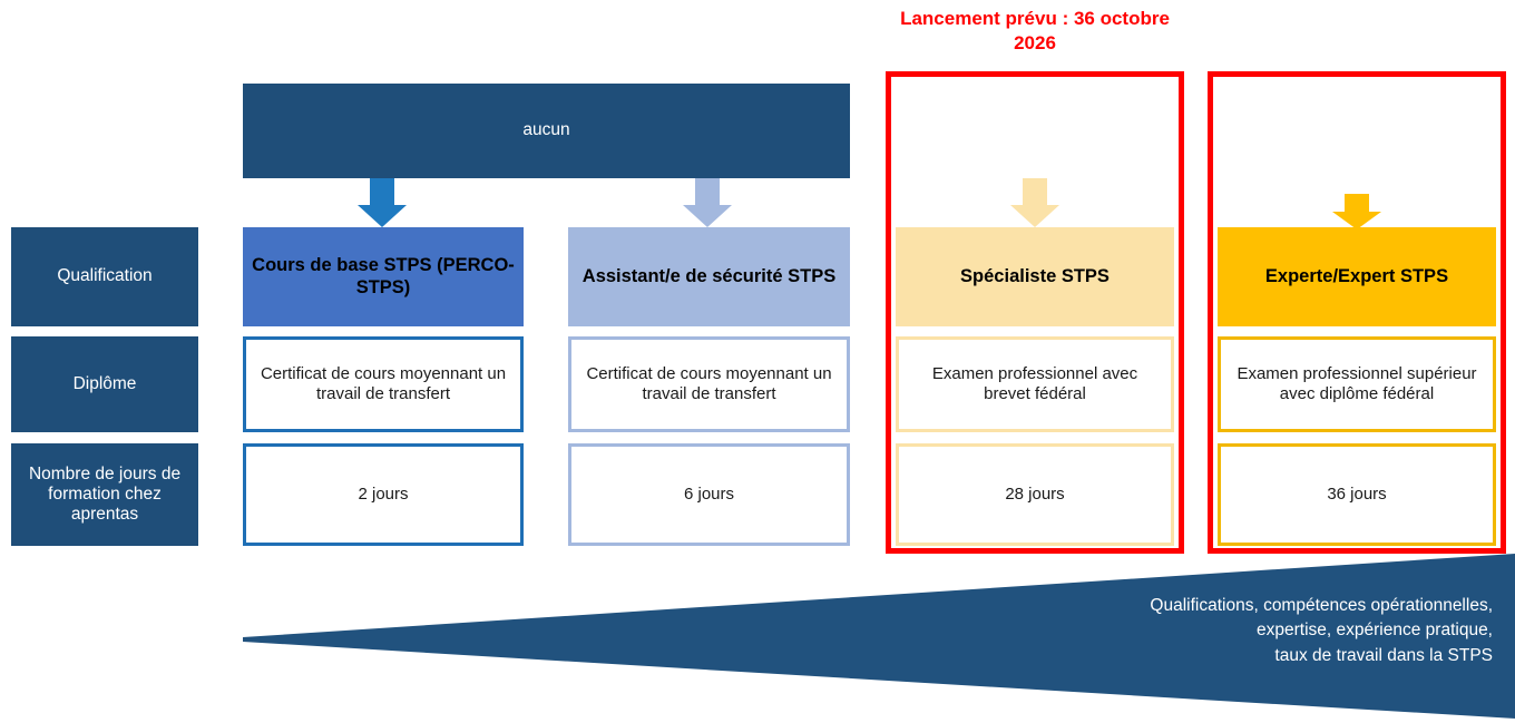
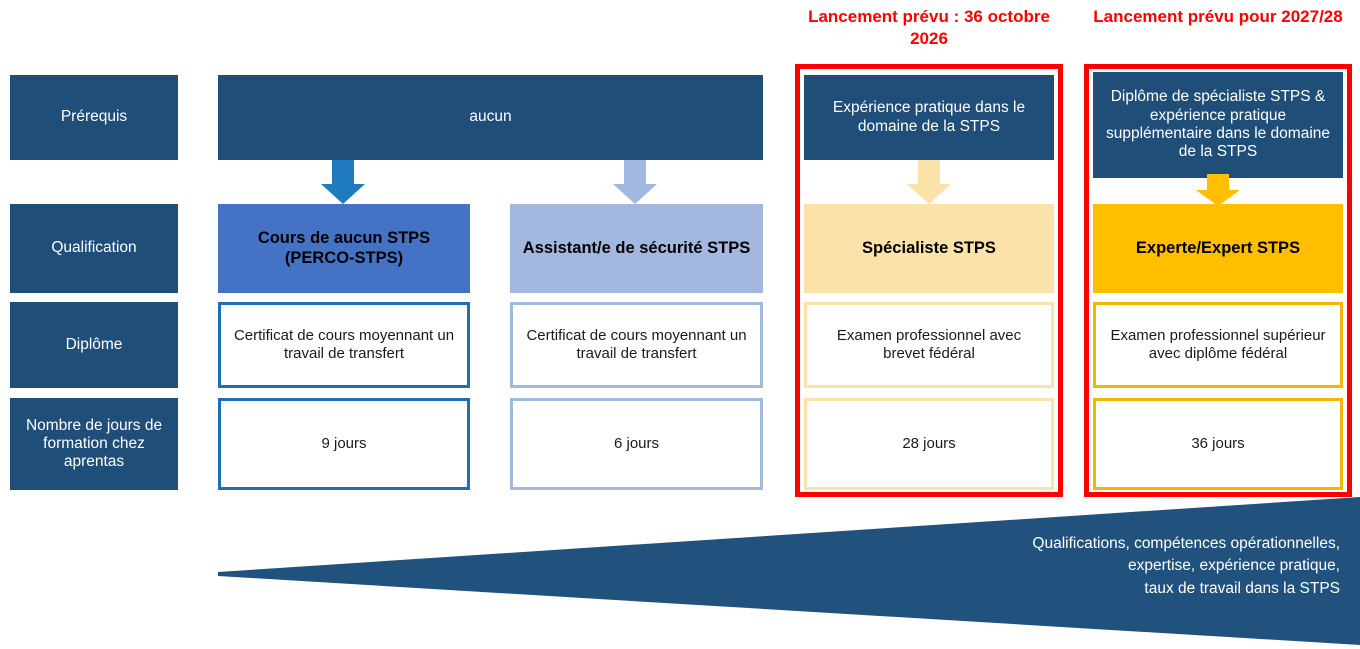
  Lancement prévu : 36 octobre 2026
+ Lancement prévu pour 2027/28
+ Prérequis
  Qualification
  Diplôme
  Nombre de jours de formation chez aprentas
  aucun
+ Expérience pratique dans le domaine de la STPS
+ Diplôme de spécialiste STPS & expérience pratique supplémentaire dans le domaine de la STPS
- Cours de base STPS (PERCO-STPS)
+ Cours de aucun STPS (PERCO-STPS)
  Assistant/e de sécurité STPS
  Spécialiste STPS
  Experte/Expert STPS
  Certificat de cours moyennant un travail de transfert
  Certificat de cours moyennant un travail de transfert
  Examen professionnel avec brevet fédéral
  Examen professionnel supérieur avec diplôme fédéral
- 2 jours
+ 9 jours
  6 jours
  28 jours
  36 jours
  Qualifications, compétences opérationnelles,
  expertise, expérience pratique,
  taux de travail dans la STPS
